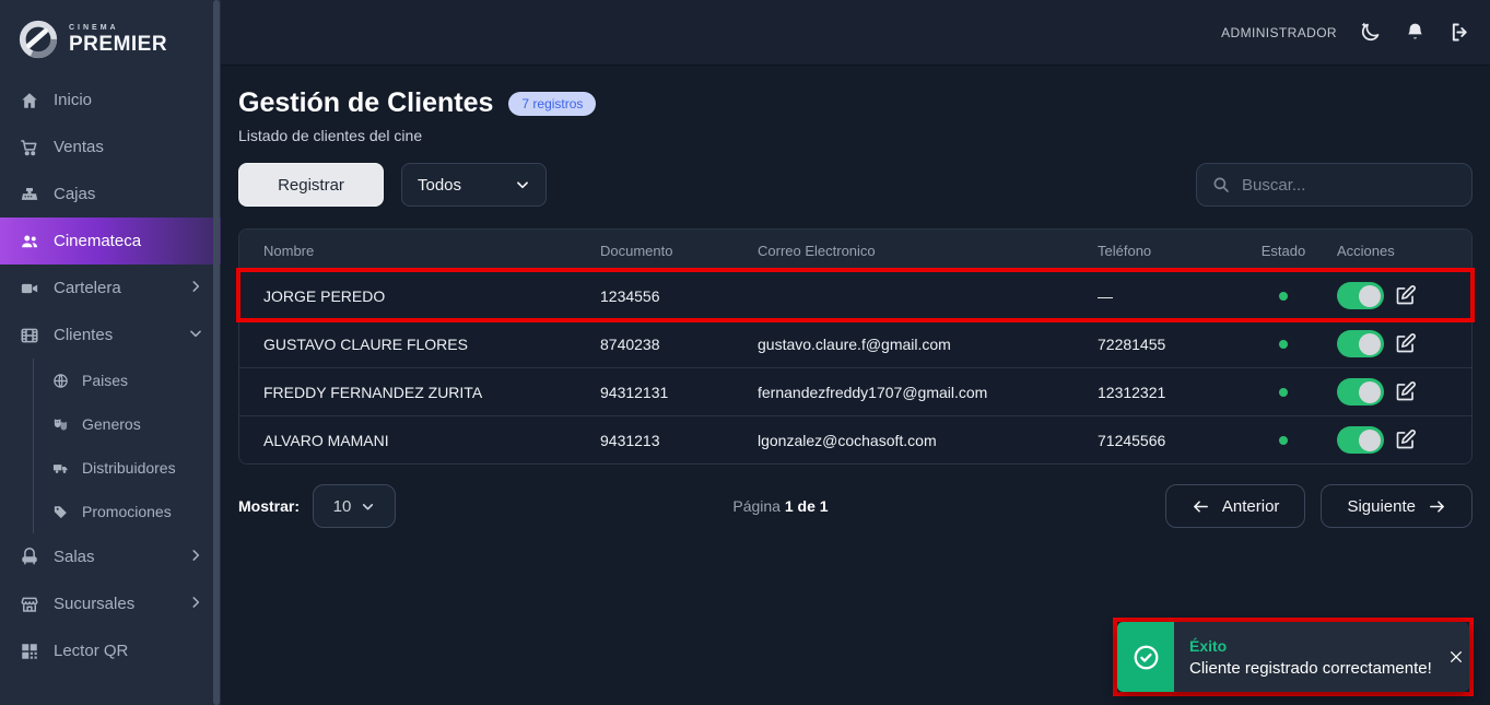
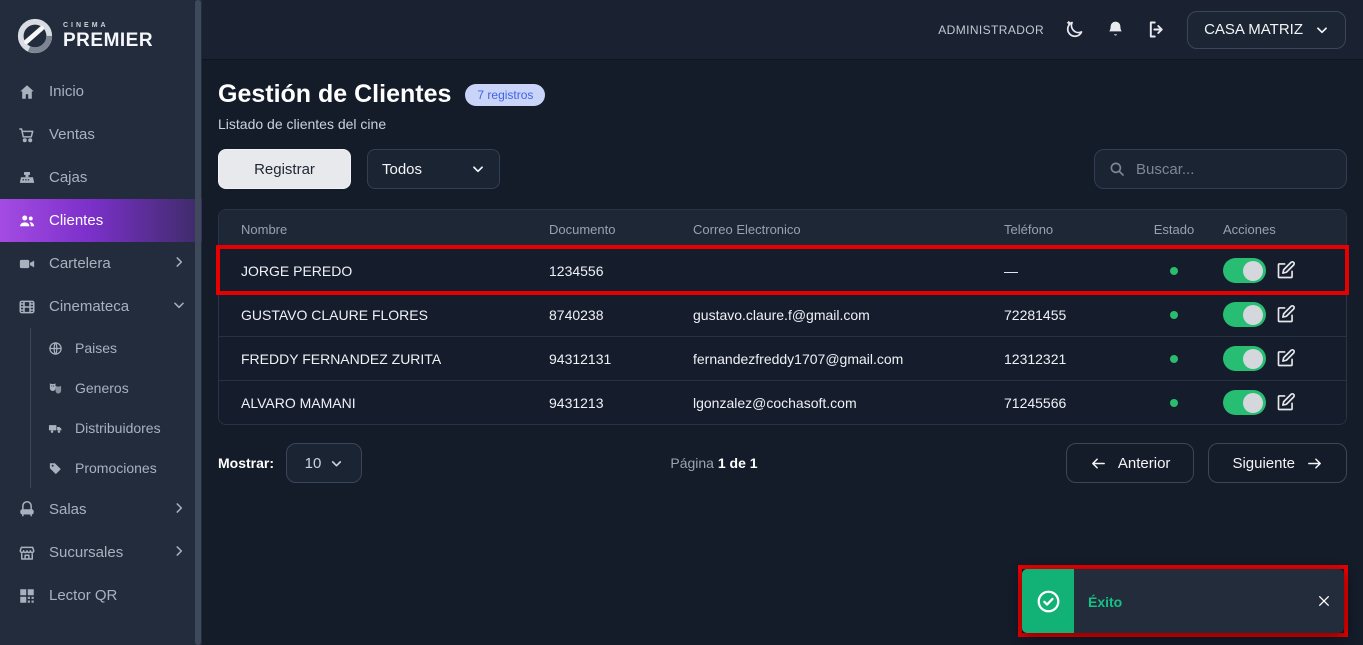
  PREMIER
  Inicio
  Ventas
  Cajas
- Cinemateca
+ Clientes
  Cartelera
- Clientes
+ Cinemateca
  Paises
  Generos
  Distribuidores
  Promociones
  Salas
  Sucursales
  Lector QR
  ADMINISTRADOR
+ CASA MATRIZ
  Gestión de Clientes
  7 registros
  Listado de clientes del cine
  Registrar
  Todos
  Buscar...
  Nombre
  Documento
  Correo Electronico
  Teléfono
  Estado
  Acciones
  JORGE PEREDO
  1234556
  —
  GUSTAVO CLAURE FLORES
  8740238
  gustavo.claure.f@gmail.com
  72281455
  FREDDY FERNANDEZ ZURITA
  94312131
  fernandezfreddy1707@gmail.com
  12312321
  ALVARO MAMANI
  9431213
  lgonzalez@cochasoft.com
  71245566
  Mostrar:
  10
  Página 1 de 1
  Anterior
  Siguiente
  Éxito
- Cliente registrado correctamente!
